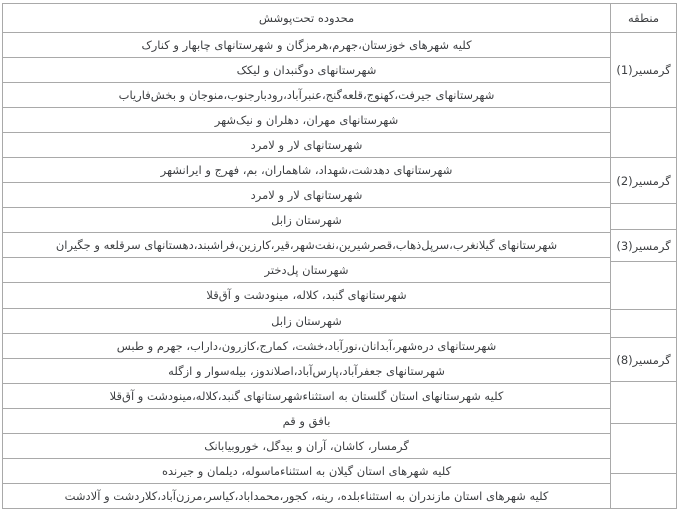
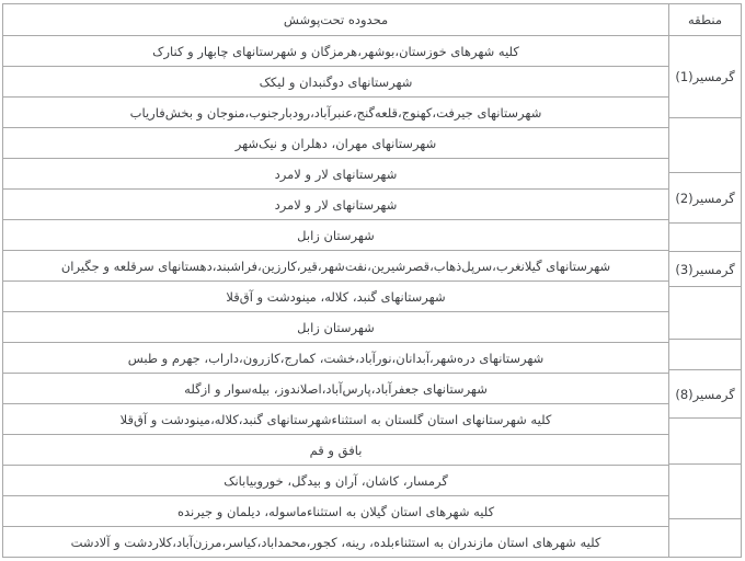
  محدوده تحت‌پوشش
- کلیه شهرهای خوزستان،جهرم،هرمزگان و شهرستانهای چابهار و کنارک
+ کلیه شهرهای خوزستان،بوشهر،هرمزگان و شهرستانهای چابهار و کنارک
  شهرستانهای دوگنبدان و لیکک
  شهرستانهای جیرفت،کهنوج،قلعه‌گنج،عنبرآباد،رودبارجنوب،منوجان و بخش‌فاریاب
  شهرستانهای مهران، دهلران و نیک‌شهر
  شهرستانهای لار و لامرد
- شهرستانهای دهدشت،شهداد، شاهماران، بم، فهرج و ایرانشهر
  شهرستانهای لار و لامرد
  شهرستان زابل
  شهرستانهای گیلانغرب،سرپل‌ذهاب،قصرشیرین،نفت‌شهر،قیر،کارزین،فراشبند،دهستانهای سرقلعه و جگیران
- شهرستان پل‌دختر
  شهرستانهای گنبد، کلاله، مینودشت و آق‌قلا
  شهرستان زابل
  شهرستانهای دره‌شهر،آبدانان،نورآباد،خشت، کمارج،کازرون،داراب، جهرم و طبس
  شهرستانهای جعفرآباد،پارس‌آباد،اصلاندوز، بیله‌سوار و ازگله
  کلیه شهرستانهای استان گلستان به استثناءشهرستانهای گنبد،کلاله،مینودشت و آق‌قلا
  بافق و قم
  گرمسار، کاشان، آران و بیدگل، خوروبیابانک
  کلیه شهرهای استان گیلان به استثناءماسوله، دیلمان و جیرنده
  کلیه شهرهای استان مازندران به استثناءبلده، رینه، کجور،محمداباد،کیاسر،مرزن‌آباد،کلاردشت و آلادشت
  منطقه
  گرمسیر(1)
  گرمسیر(2)
  گرمسیر(3)
  گرمسیر(8)
